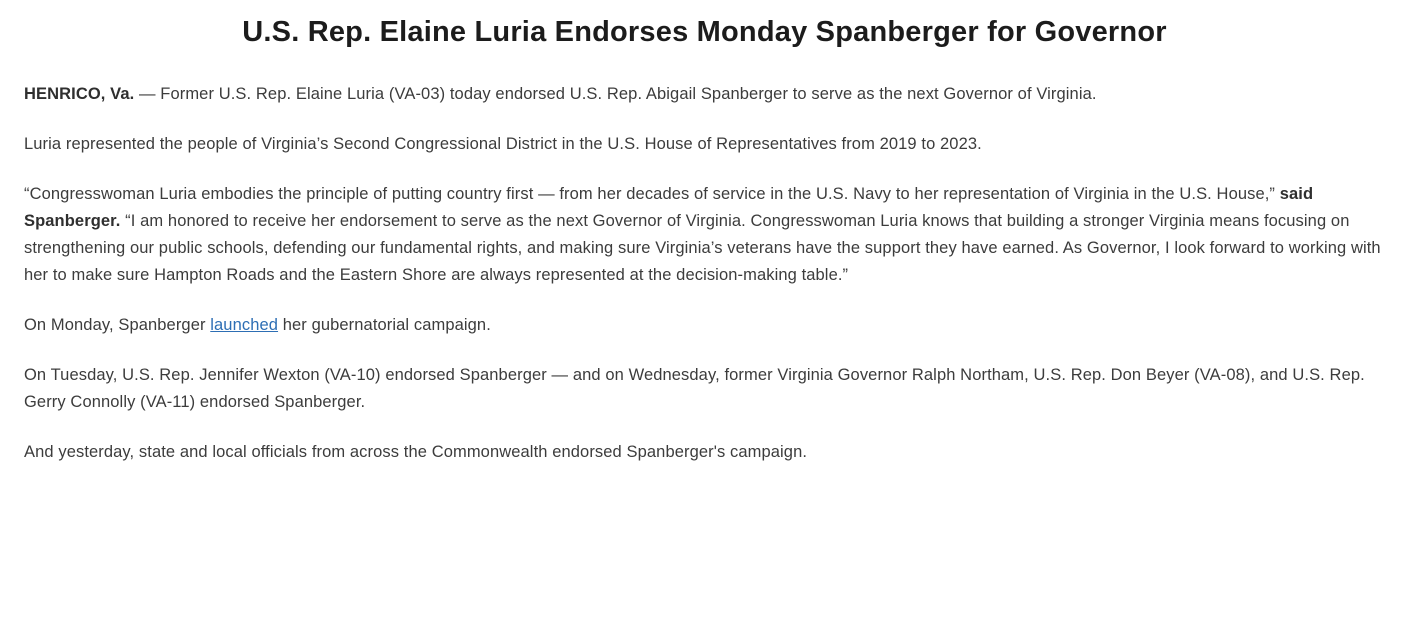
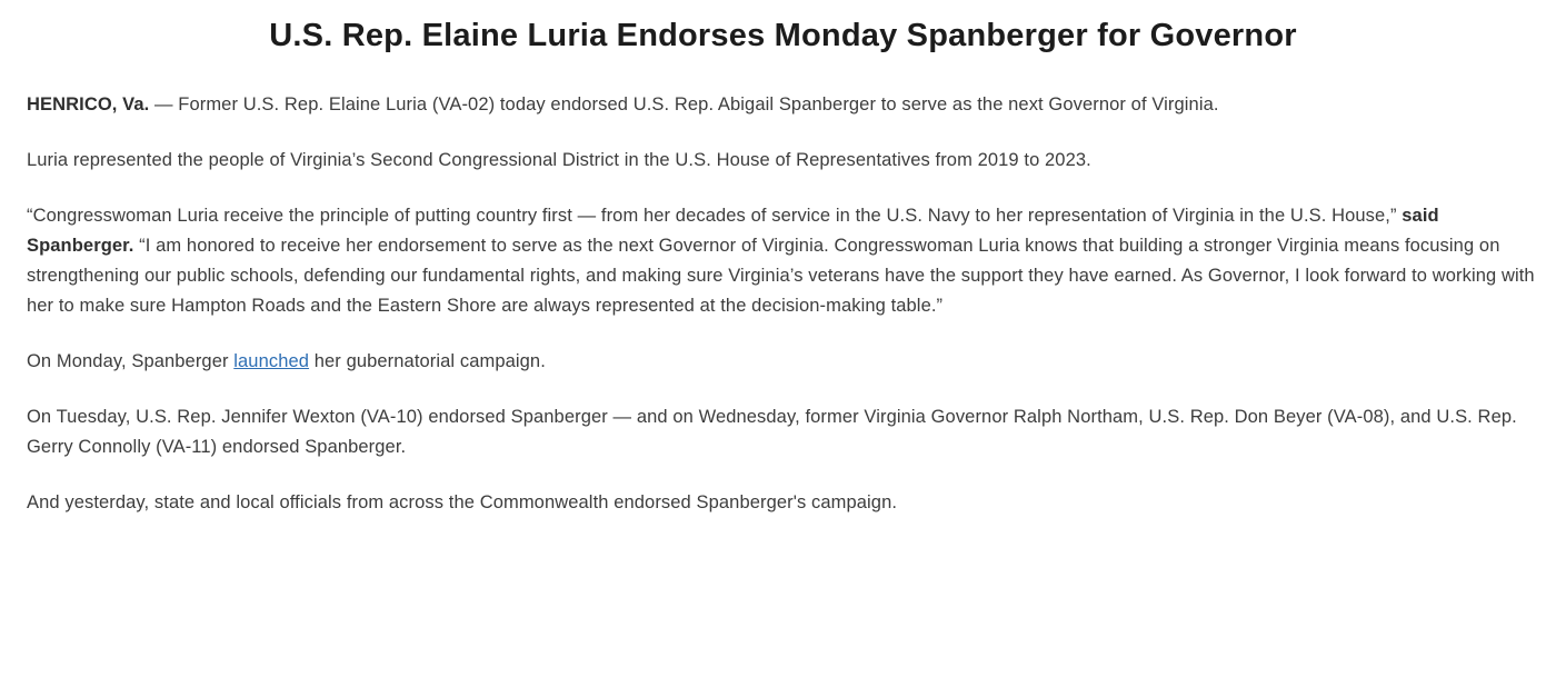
  U.S. Rep. Elaine Luria Endorses Monday Spanberger for Governor
- HENRICO, Va. — Former U.S. Rep. Elaine Luria (VA-03) today endorsed U.S. Rep. Abigail Spanberger to serve as the next Governor of Virginia.
+ HENRICO, Va. — Former U.S. Rep. Elaine Luria (VA-02) today endorsed U.S. Rep. Abigail Spanberger to serve as the next Governor of Virginia.
  Luria represented the people of Virginia’s Second Congressional District in the U.S. House of Representatives from 2019 to 2023.
- “Congresswoman Luria embodies the principle of putting country first — from her decades of service in the U.S. Navy to her representation of Virginia in the U.S. House,” said Spanberger. “I am honored to receive her endorsement to serve as the next Governor of Virginia. Congresswoman Luria knows that building a stronger Virginia means focusing on strengthening our public schools, defending our fundamental rights, and making sure Virginia’s veterans have the support they have earned. As Governor, I look forward to working with her to make sure Hampton Roads and the Eastern Shore are always represented at the decision-making table.”
+ “Congresswoman Luria receive the principle of putting country first — from her decades of service in the U.S. Navy to her representation of Virginia in the U.S. House,” said Spanberger. “I am honored to receive her endorsement to serve as the next Governor of Virginia. Congresswoman Luria knows that building a stronger Virginia means focusing on strengthening our public schools, defending our fundamental rights, and making sure Virginia’s veterans have the support they have earned. As Governor, I look forward to working with her to make sure Hampton Roads and the Eastern Shore are always represented at the decision-making table.”
  On Monday, Spanberger launched her gubernatorial campaign.
  On Tuesday, U.S. Rep. Jennifer Wexton (VA-10) endorsed Spanberger — and on Wednesday, former Virginia Governor Ralph Northam, U.S. Rep. Don Beyer (VA-08), and U.S. Rep. Gerry Connolly (VA-11) endorsed Spanberger.
  And yesterday, state and local officials from across the Commonwealth endorsed Spanberger's campaign.
